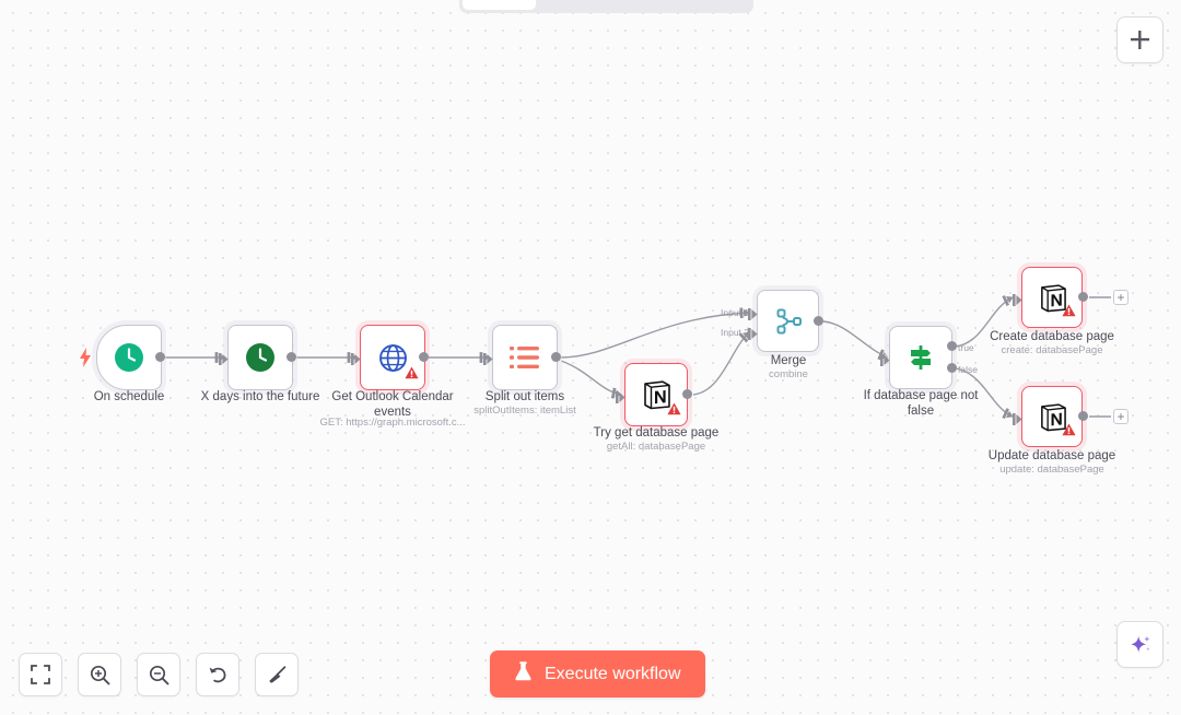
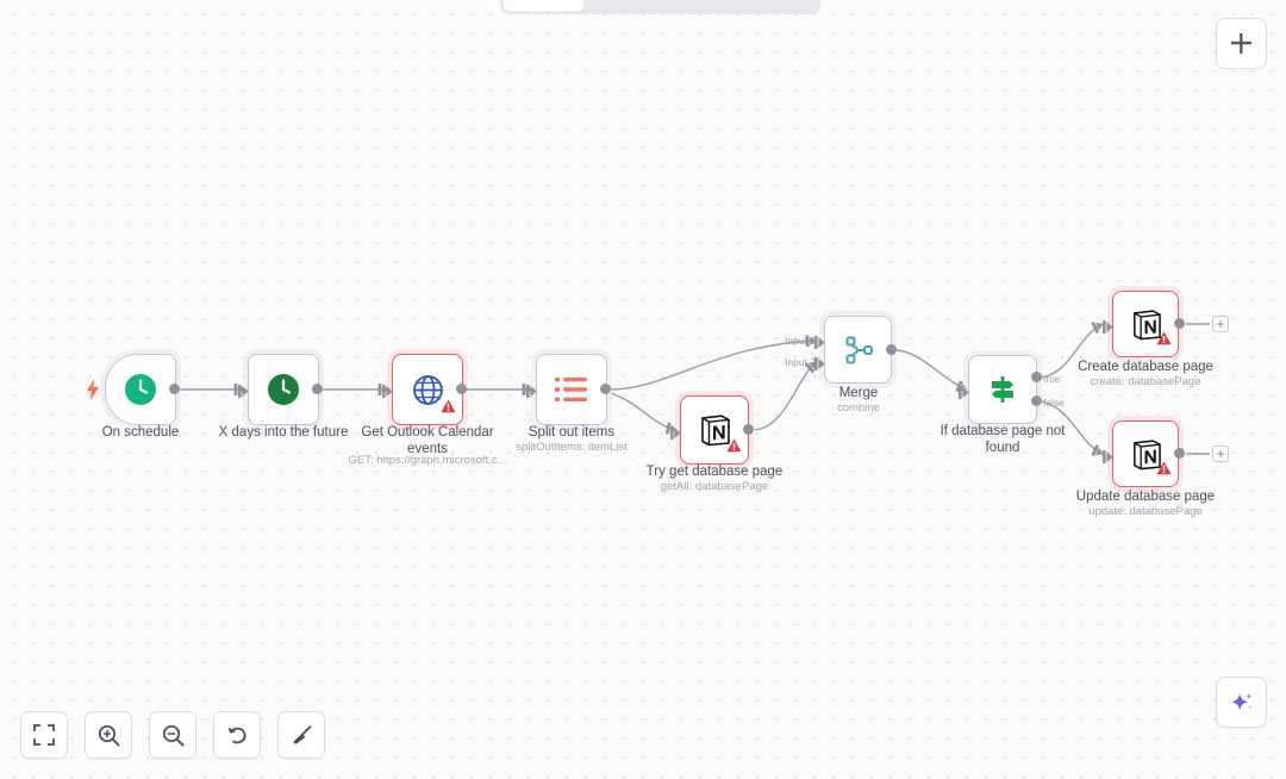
  On schedule
  X days into the future
  Get Outlook Calendar events
  GET: https://graph.microsoft.c...
  Split out items
  splitOutItems: itemList
  Try get database page
  getAll: databasePage
  Input 1
  Input 2
  Merge
  combine
  true
  false
- If database page not false
+ If database page not found
  +
  Create database page
  create: databasePage
  +
  Update database page
  update: databasePage
- Execute workflow
